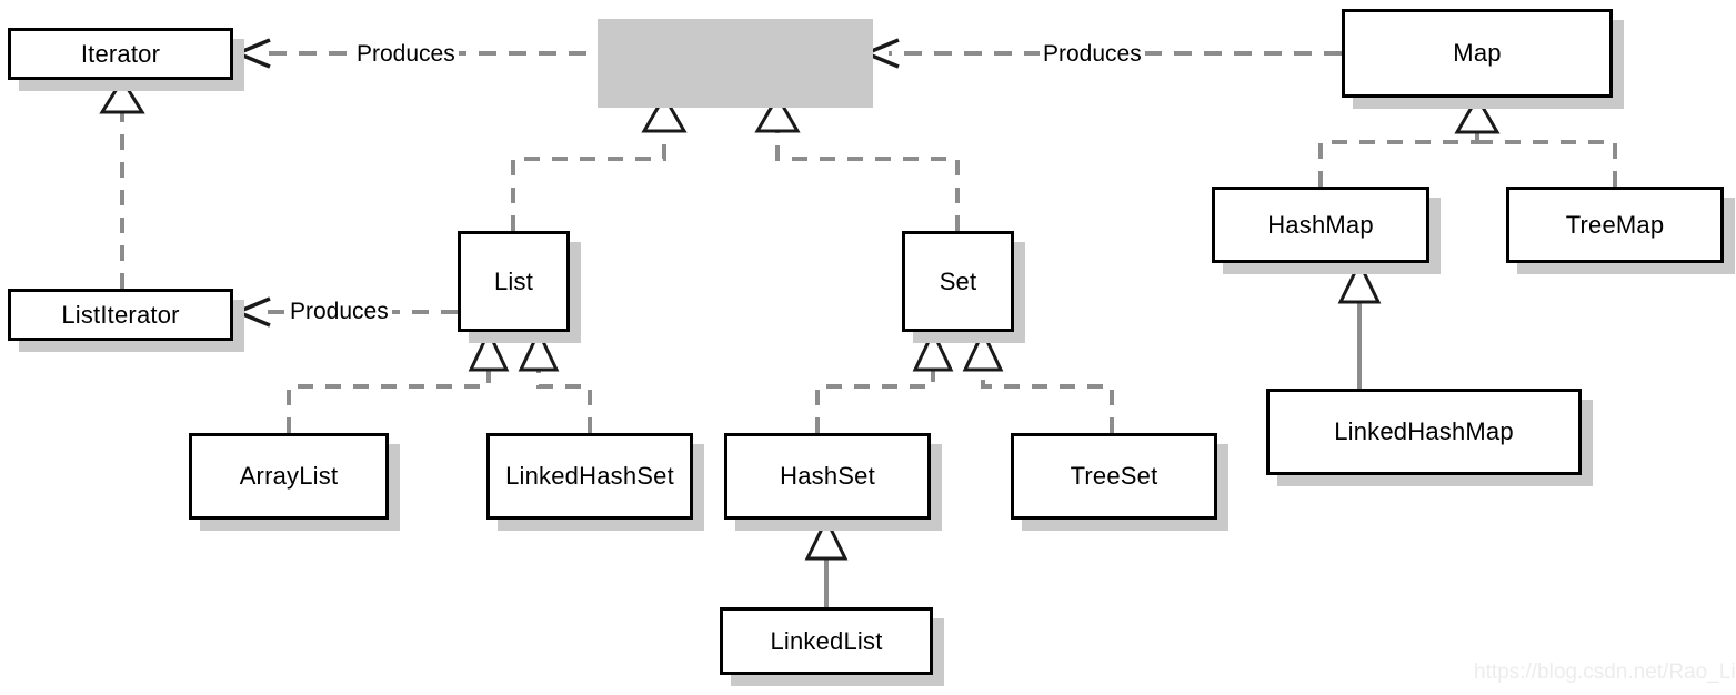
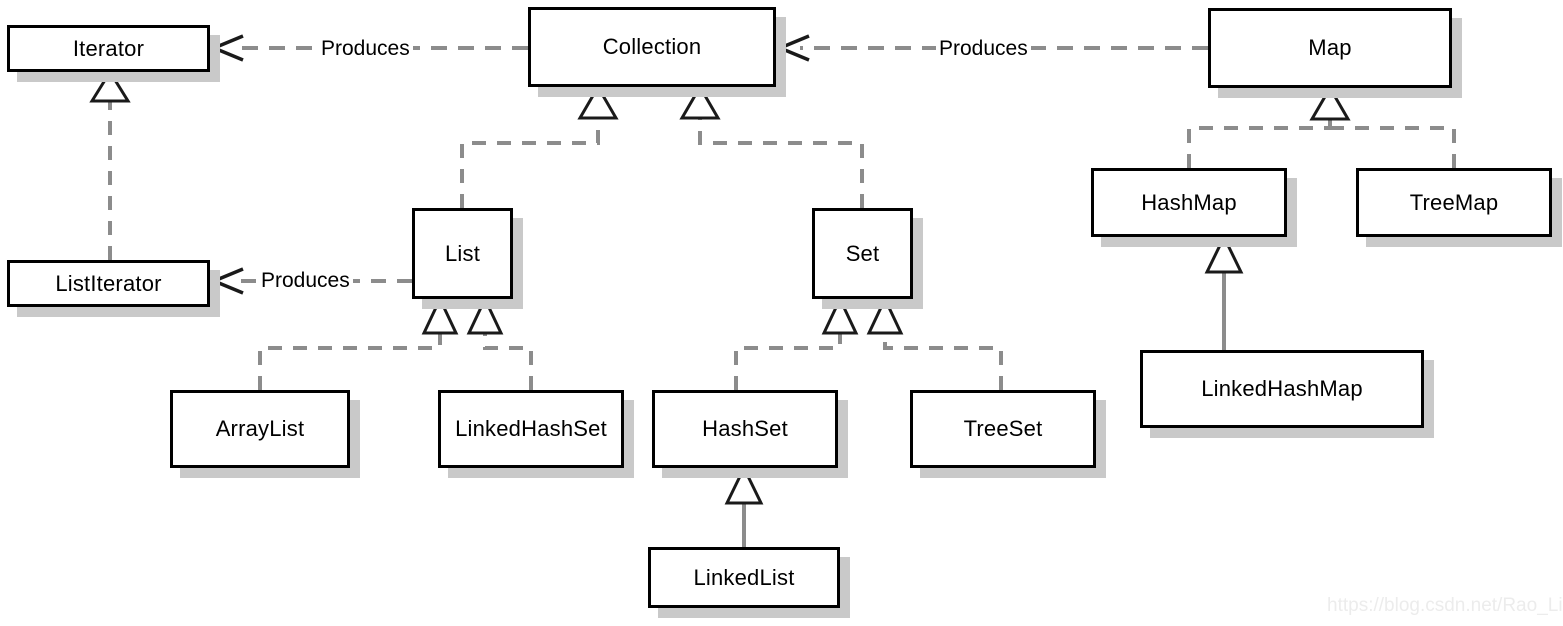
  Iterator
+ Collection
  Map
  ListIterator
  List
  Set
  HashMap
  TreeMap
  ArrayList
  LinkedHashSet
  HashSet
  TreeSet
  LinkedHashMap
  LinkedList
  Produces
  Produces
  Produces
